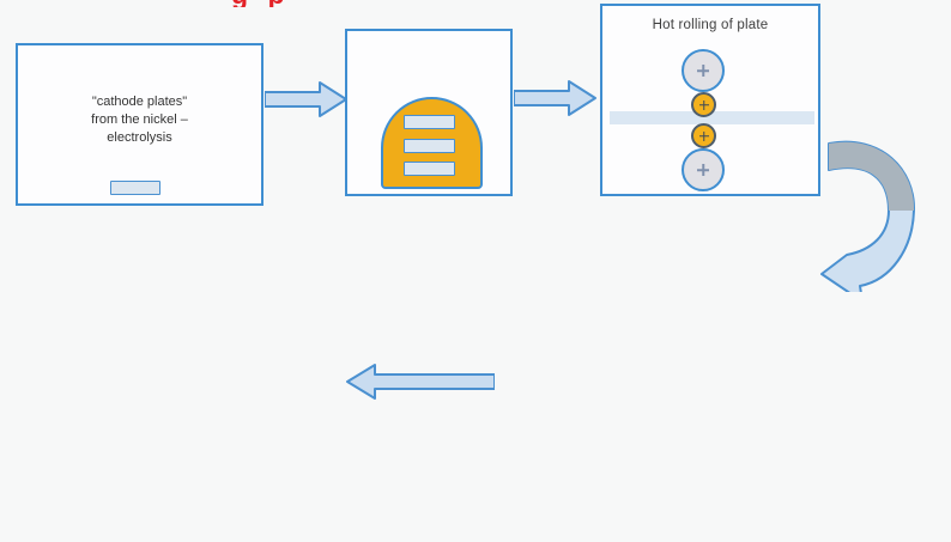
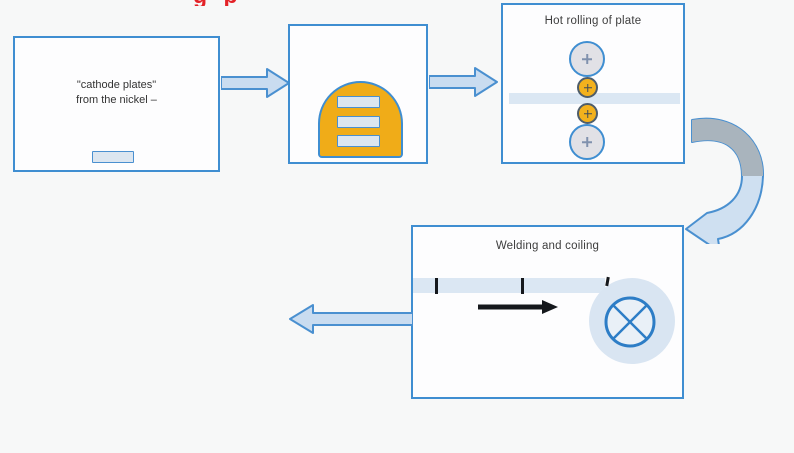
  "cathode plates"
  from the nickel –
- electrolysis
  Hot rolling of plate
+ Welding and coiling
